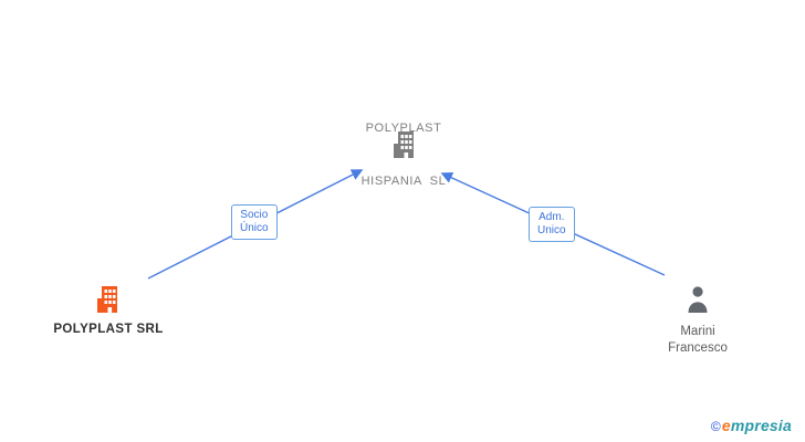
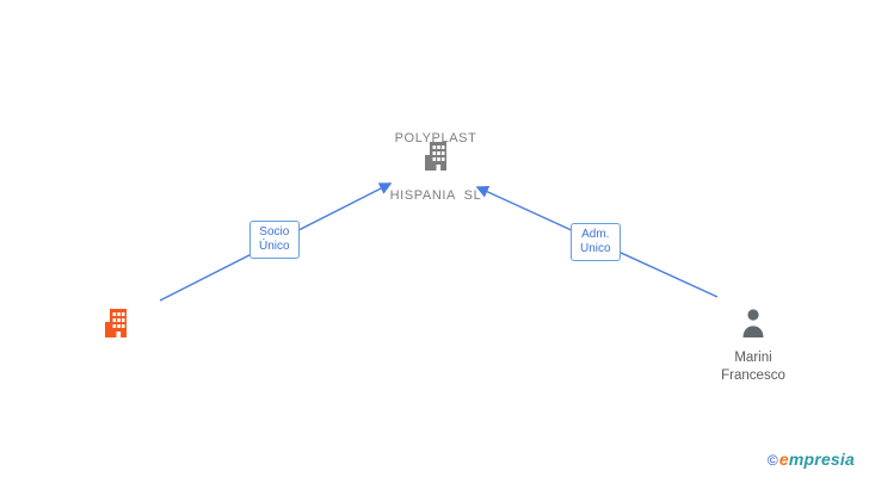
  POLYPLAST
  HISPANIA SL
- POLYPLAST SRL
  Marini
  Francesco
  Socio
  Único
  Adm.
  Unico
  ©empresia
